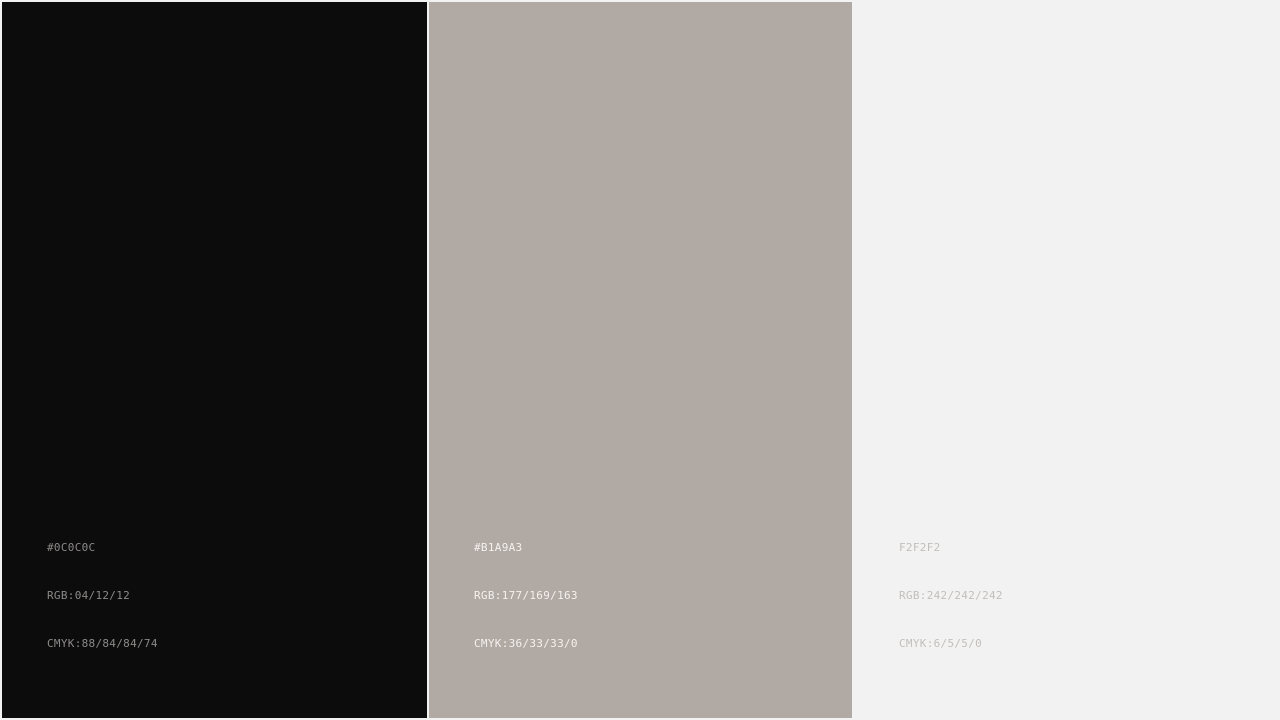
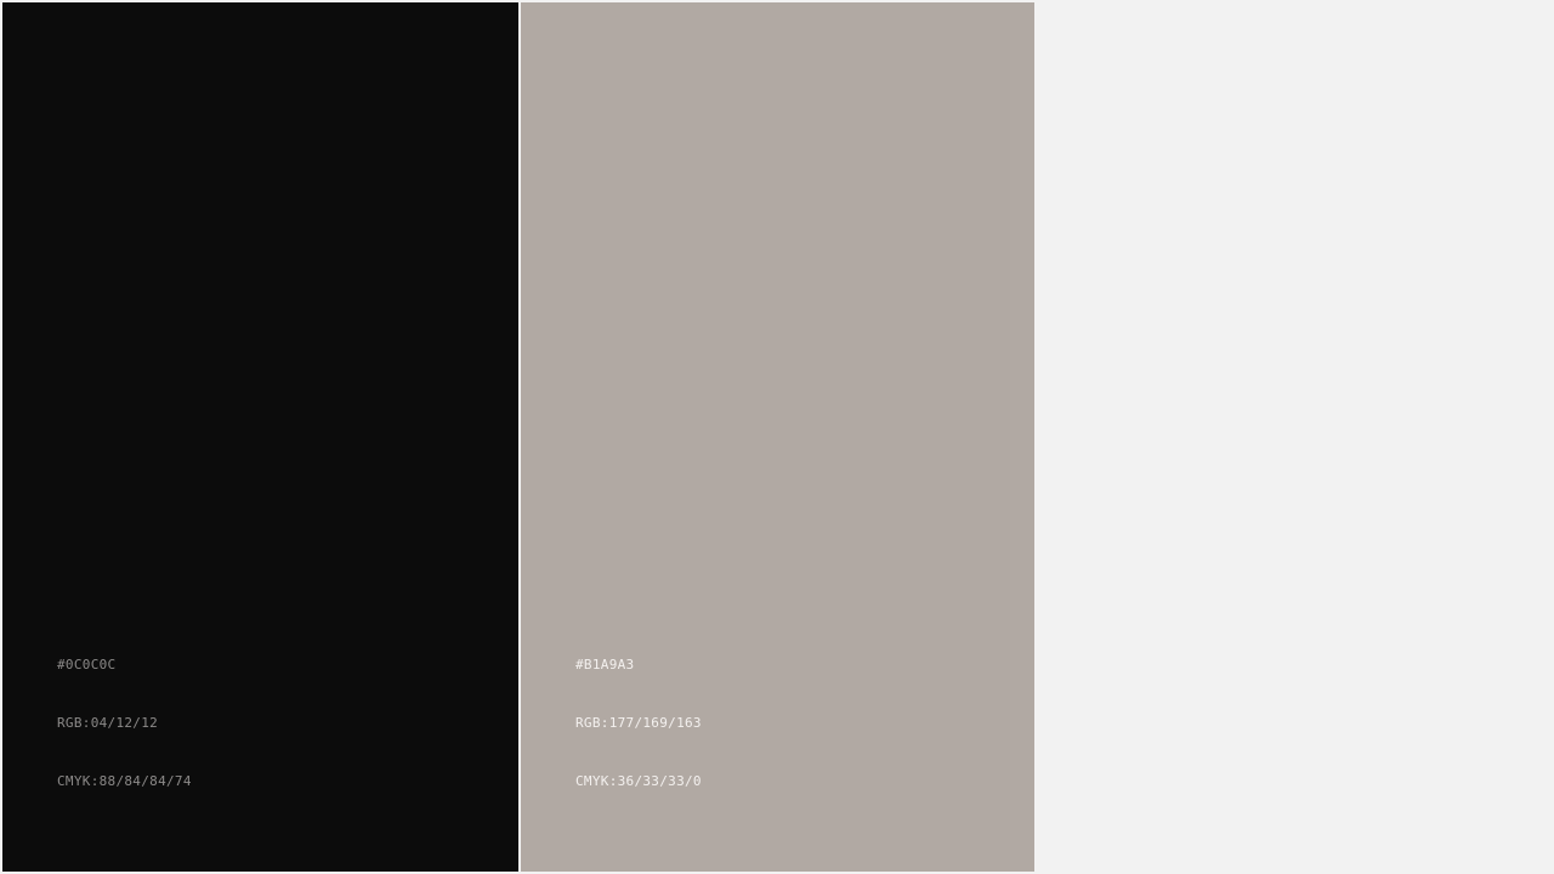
  #0C0C0C
  RGB:04/12/12
  CMYK:88/84/84/74
  #B1A9A3
  RGB:177/169/163
  CMYK:36/33/33/0
- F2F2F2
- RGB:242/242/242
- CMYK:6/5/5/0
